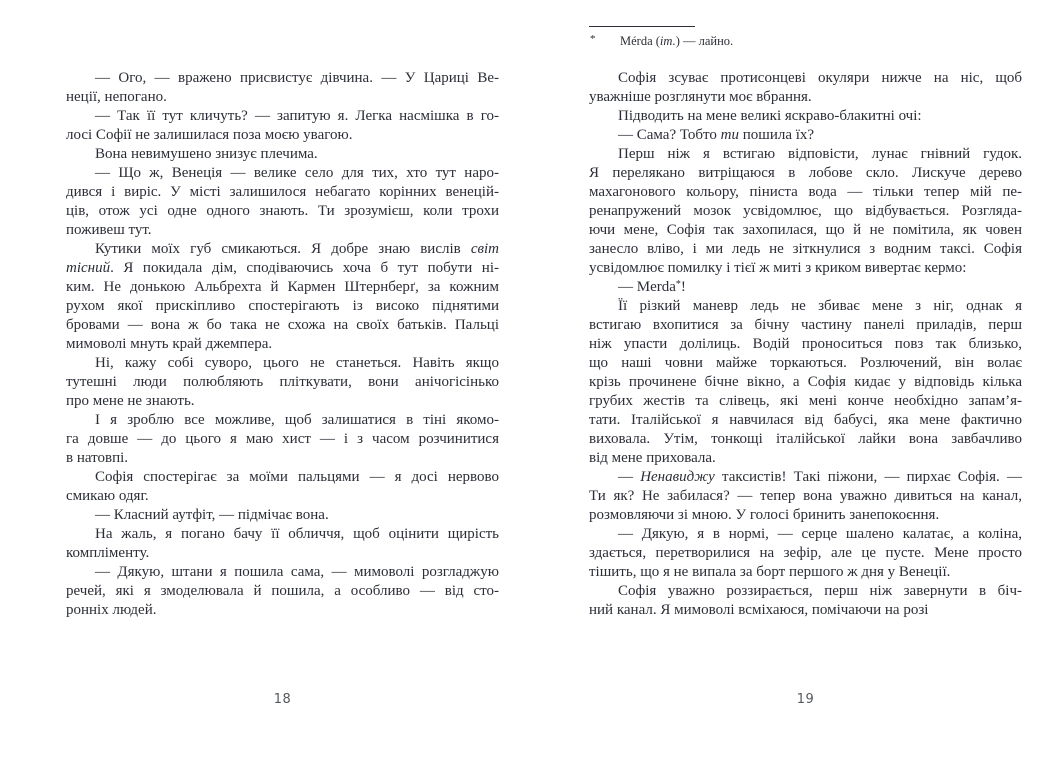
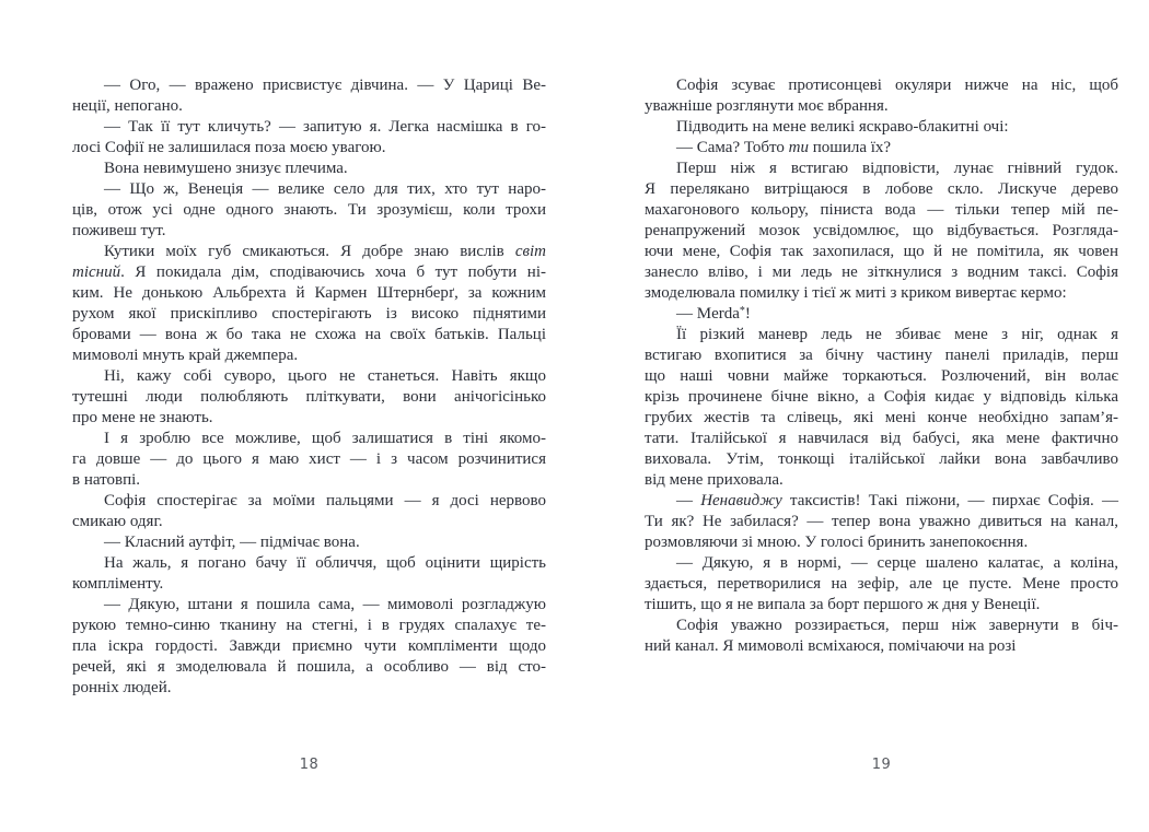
  — Ого, — вражено присвистує дівчина. — У Цариці Ве-
  неції, непогано.
  — Так її тут кличуть? — запитую я. Легка насмішка в го-
  лосі Софії не залишилася поза моєю увагою.
  Вона невимушено знизує плечима.
  — Що ж, Венеція — велике село для тих, хто тут наро-
- дився і виріс. У місті залишилося небагато корінних венецій-
  ців, отож усі одне одного знають. Ти зрозумієш, коли трохи
  поживеш тут.
  Кутики моїх губ смикаються. Я добре знаю вислів світ
  тісний. Я покидала дім, сподіваючись хоча б тут побути ні-
  ким. Не донькою Альбрехта й Кармен Штернберґ, за кожним
  рухом якої прискіпливо спостерігають із високо піднятими
  бровами — вона ж бо така не схожа на своїх батьків. Пальці
  мимоволі мнуть край джемпера.
  Ні, кажу собі суворо, цього не станеться. Навіть якщо
  тутешні люди полюбляють пліткувати, вони анічогісінько
  про мене не знають.
  І я зроблю все можливе, щоб залишатися в тіні якомо-
  га довше — до цього я маю хист — і з часом розчинитися
  в натовпі.
  Софія спостерігає за моїми пальцями — я досі нервово
  смикаю одяг.
  — Класний аутфіт, — підмічає вона.
  На жаль, я погано бачу її обличчя, щоб оцінити щирість
  компліменту.
  — Дякую, штани я пошила сама, — мимоволі розгладжую
+ рукою темно-синю тканину на стегні, і в грудях спалахує те-
+ пла іскра гордості. Завжди приємно чути компліменти щодо
  речей, які я змоделювала й пошила, а особливо — від сто-
  ронніх людей.
  18
  Софія зсуває протисонцеві окуляри нижче на ніс, щоб
  уважніше розглянути моє вбрання.
  Підводить на мене великі яскраво-блакитні очі:
  — Сама? Тобто ти пошила їх?
  Перш ніж я встигаю відповісти, лунає гнівний гудок.
  Я перелякано витріщаюся в лобове скло. Лискуче дерево
  махагонового кольору, піниста вода — тільки тепер мій пе-
  ренапружений мозок усвідомлює, що відбувається. Розгляда-
  ючи мене, Софія так захопилася, що й не помітила, як човен
  занесло вліво, і ми ледь не зіткнулися з водним таксі. Софія
- усвідомлює помилку і тієї ж миті з криком вивертає кермо:
+ змоделювала помилку і тієї ж миті з криком вивертає кермо:
  — Merda*!
  Її різкий маневр ледь не збиває мене з ніг, однак я
  встигаю вхопитися за бічну частину панелі приладів, перш
- ніж упасти долілиць. Водій проноситься повз так близько,
  що наші човни майже торкаються. Розлючений, він волає
  крізь прочинене бічне вікно, а Софія кидає у відповідь кілька
  грубих жестів та слівець, які мені конче необхідно запам’я-
  тати. Італійської я навчилася від бабусі, яка мене фактично
  виховала. Утім, тонкощі італійської лайки вона завбачливо
  від мене приховала.
  — Ненавиджу таксистів! Такі піжони, — пирхає Софія. —
  Ти як? Не забилася? — тепер вона уважно дивиться на канал,
  розмовляючи зі мною. У голосі бринить занепокоєння.
  — Дякую, я в нормі, — серце шалено калатає, а коліна,
  здається, перетворилися на зефір, але це пусте. Мене просто
  тішить, що я не випала за борт першого ж дня у Венеції.
  Софія уважно роззирається, перш ніж завернути в біч-
  ний канал. Я мимоволі всміхаюся, помічаючи на розі
- * Mérda (іт.) — лайно.
  19
